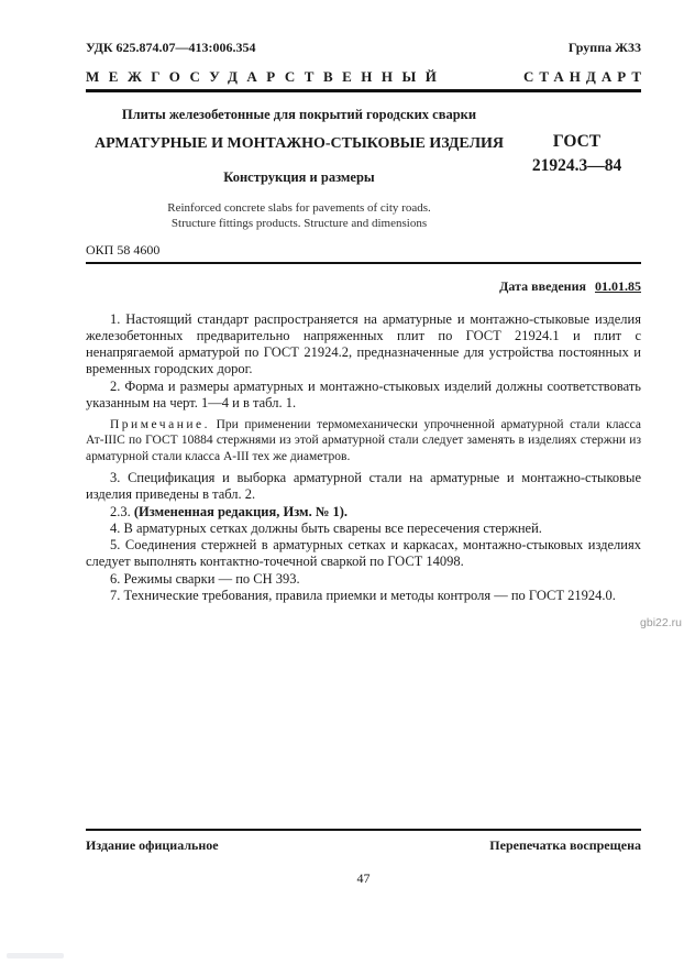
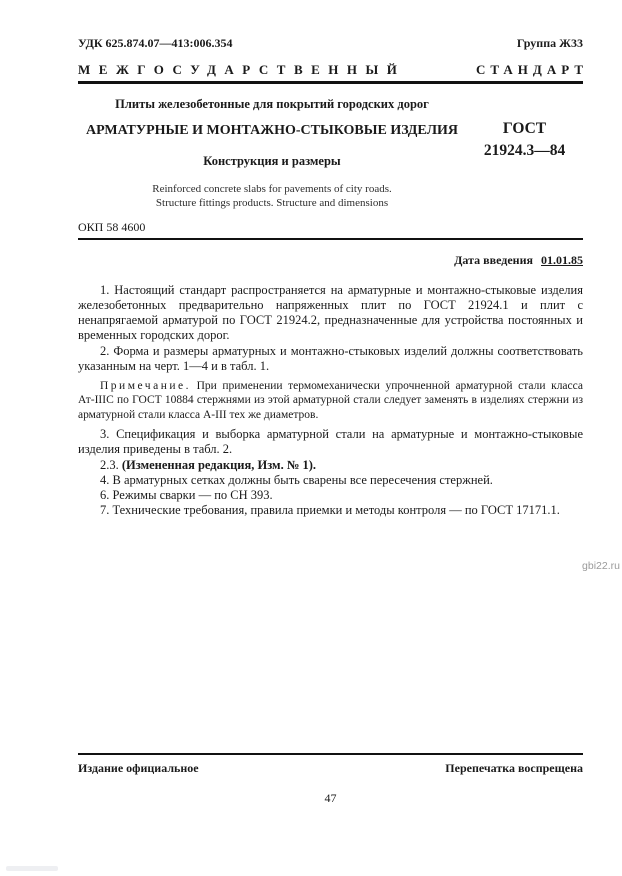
  УДК 625.874.07—413:006.354
  Группа Ж33
  МЕЖГОСУДАРСТВЕННЫЙ
  СТАНДАРТ
- Плиты железобетонные для покрытий городских сварки
+ Плиты железобетонные для покрытий городских дорог
  АРМАТУРНЫЕ И МОНТАЖНО-СТЫКОВЫЕ ИЗДЕЛИЯ
  Конструкция и размеры
  Reinforced concrete slabs for pavements of city roads.
  Structure fittings products. Structure and dimensions
  ГОСТ
  21924.3—84
  ОКП 58 4600
  Дата введения 01.01.85
  1. Настоящий стандарт распространяется на арматурные и монтажно-стыковые изделия железобетонных предварительно напряженных плит по ГОСТ 21924.1 и плит с ненапрягаемой арматурой по ГОСТ 21924.2, предназначенные для устройства постоянных и временных городских дорог.
  2. Форма и размеры арматурных и монтажно-стыковых изделий должны соответствовать указанным на черт. 1—4 и в табл. 1.
  Примечание. При применении термомеханически упрочненной арматурной стали класса Ат-IIIС по ГОСТ 10884 стержнями из этой арматурной стали следует заменять в изделиях стержни из арматурной стали класса А-III тех же диаметров.
  3. Спецификация и выборка арматурной стали на арматурные и монтажно-стыковые изделия приведены в табл. 2.
  2.3. (Измененная редакция, Изм. № 1).
  4. В арматурных сетках должны быть сварены все пересечения стержней.
- 5. Соединения стержней в арматурных сетках и каркасах, монтажно-стыковых изделиях следует выполнять контактно-точечной сваркой по ГОСТ 14098.
  6. Режимы сварки — по СН 393.
- 7. Технические требования, правила приемки и методы контроля — по ГОСТ 21924.0.
+ 7. Технические требования, правила приемки и методы контроля — по ГОСТ 17171.1.
  gbi22.ru
  Издание официальное
  Перепечатка воспрещена
  47
